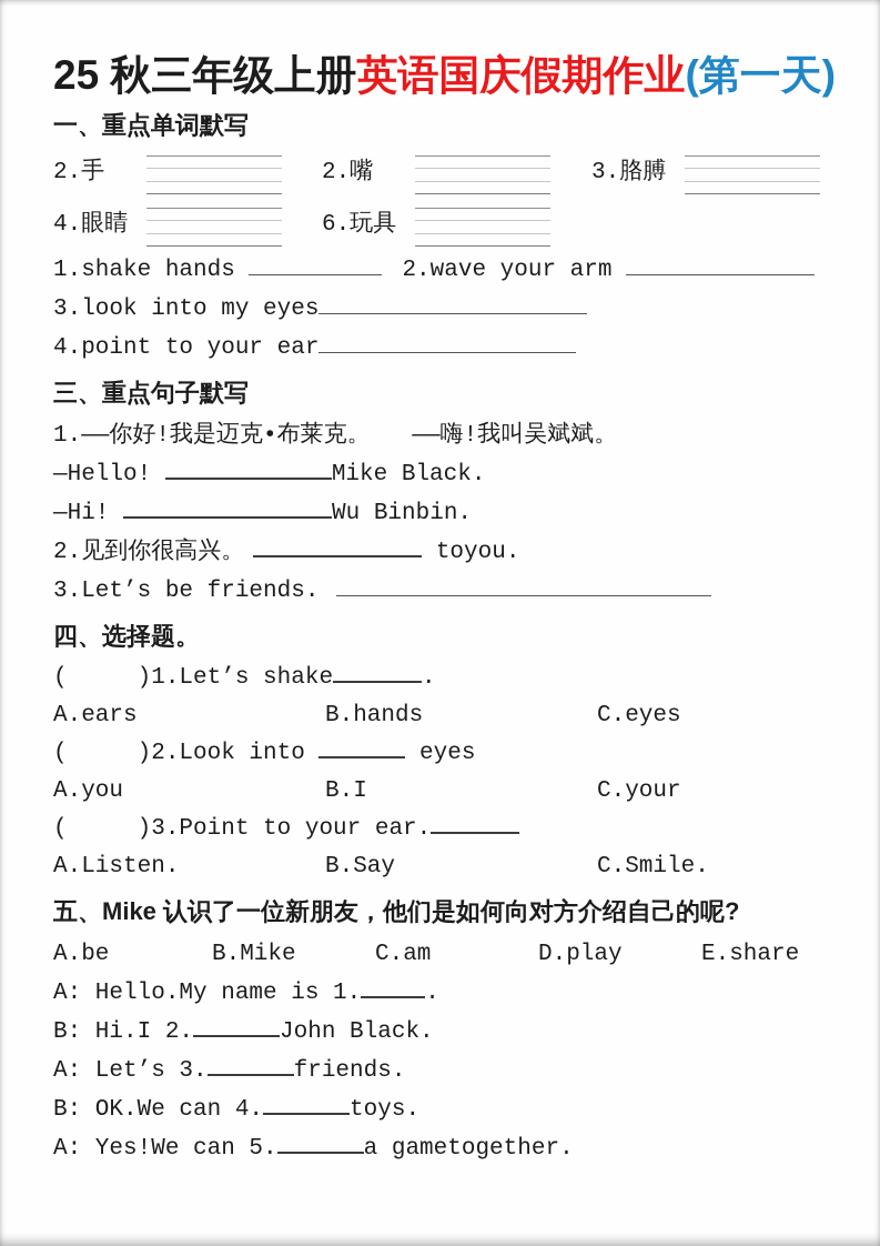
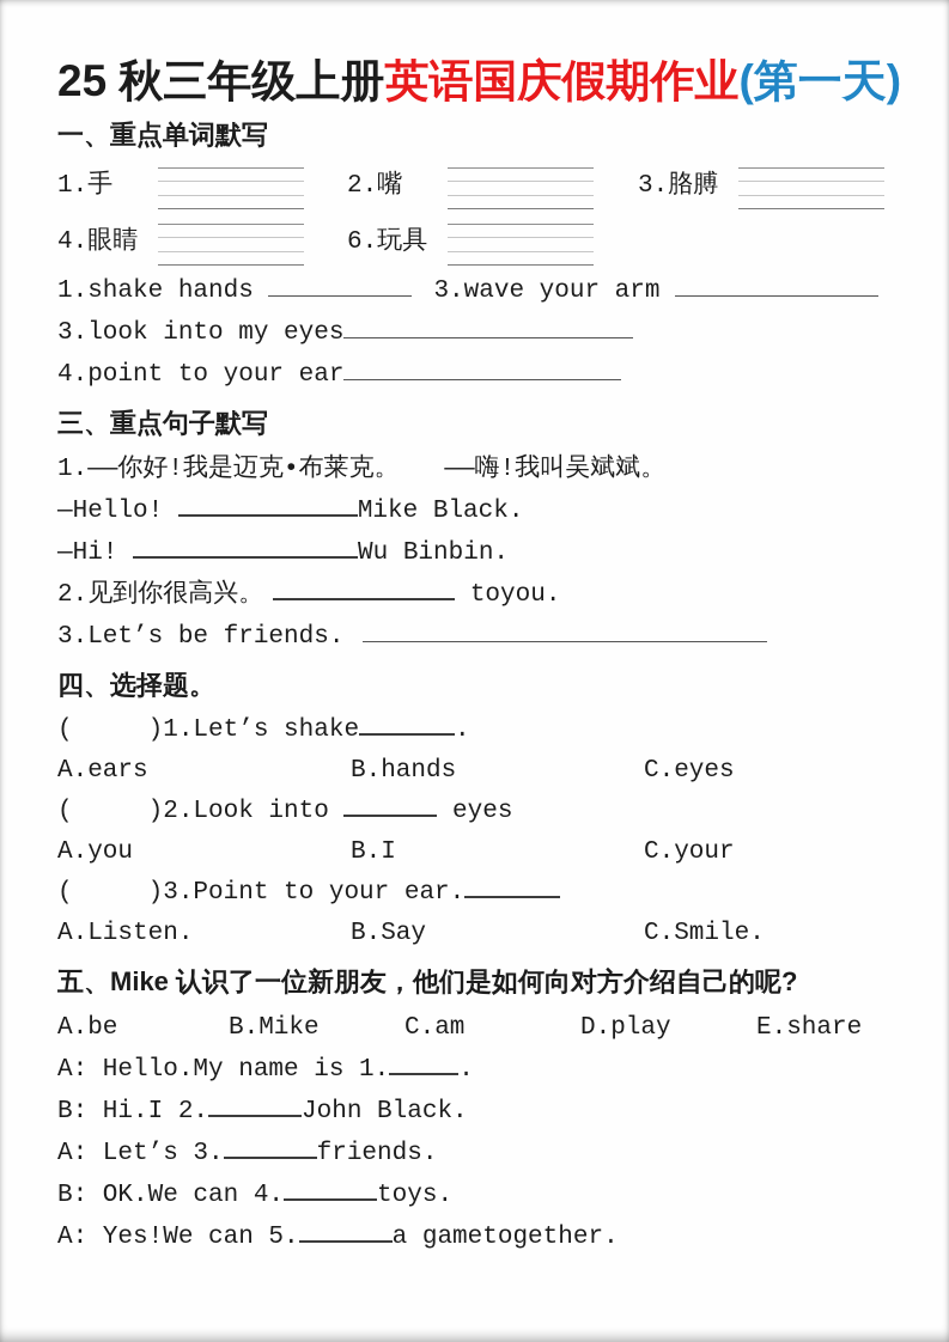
  25 秋三年级上册英语国庆假期作业(第一天)
  一、重点单词默写
- 2.手
+ 1.手
  2.嘴
  3.胳膊
  4.眼睛
  6.玩具
- 1.shake hands 2.wave your arm
+ 1.shake hands 3.wave your arm
  3.look into my eyes
  4.point to your ear
  三、重点句子默写
  1.——你好!我是迈克•布莱克。 ——嗨!我叫吴斌斌。
  —Hello! Mike Black.
  —Hi! Wu Binbin.
  2.见到你很高兴。 toyou.
  3.Let’s be friends.
  四、选择题。
  ( )1.Let’s shake .
  A.ears
  B.hands
  C.eyes
  ( )2.Look into eyes
  A.you
  B.I
  C.your
  ( )3.Point to your ear.
  A.Listen.
  B.Say
  C.Smile.
  五、Mike 认识了一位新朋友，他们是如何向对方介绍自己的呢?
  A.be
  B.Mike
  C.am
  D.play
  E.share
  A: Hello.My name is 1. .
  B: Hi.I 2. John Black.
  A: Let’s 3. friends.
  B: OK.We can 4. toys.
  A: Yes!We can 5. a gametogether.
